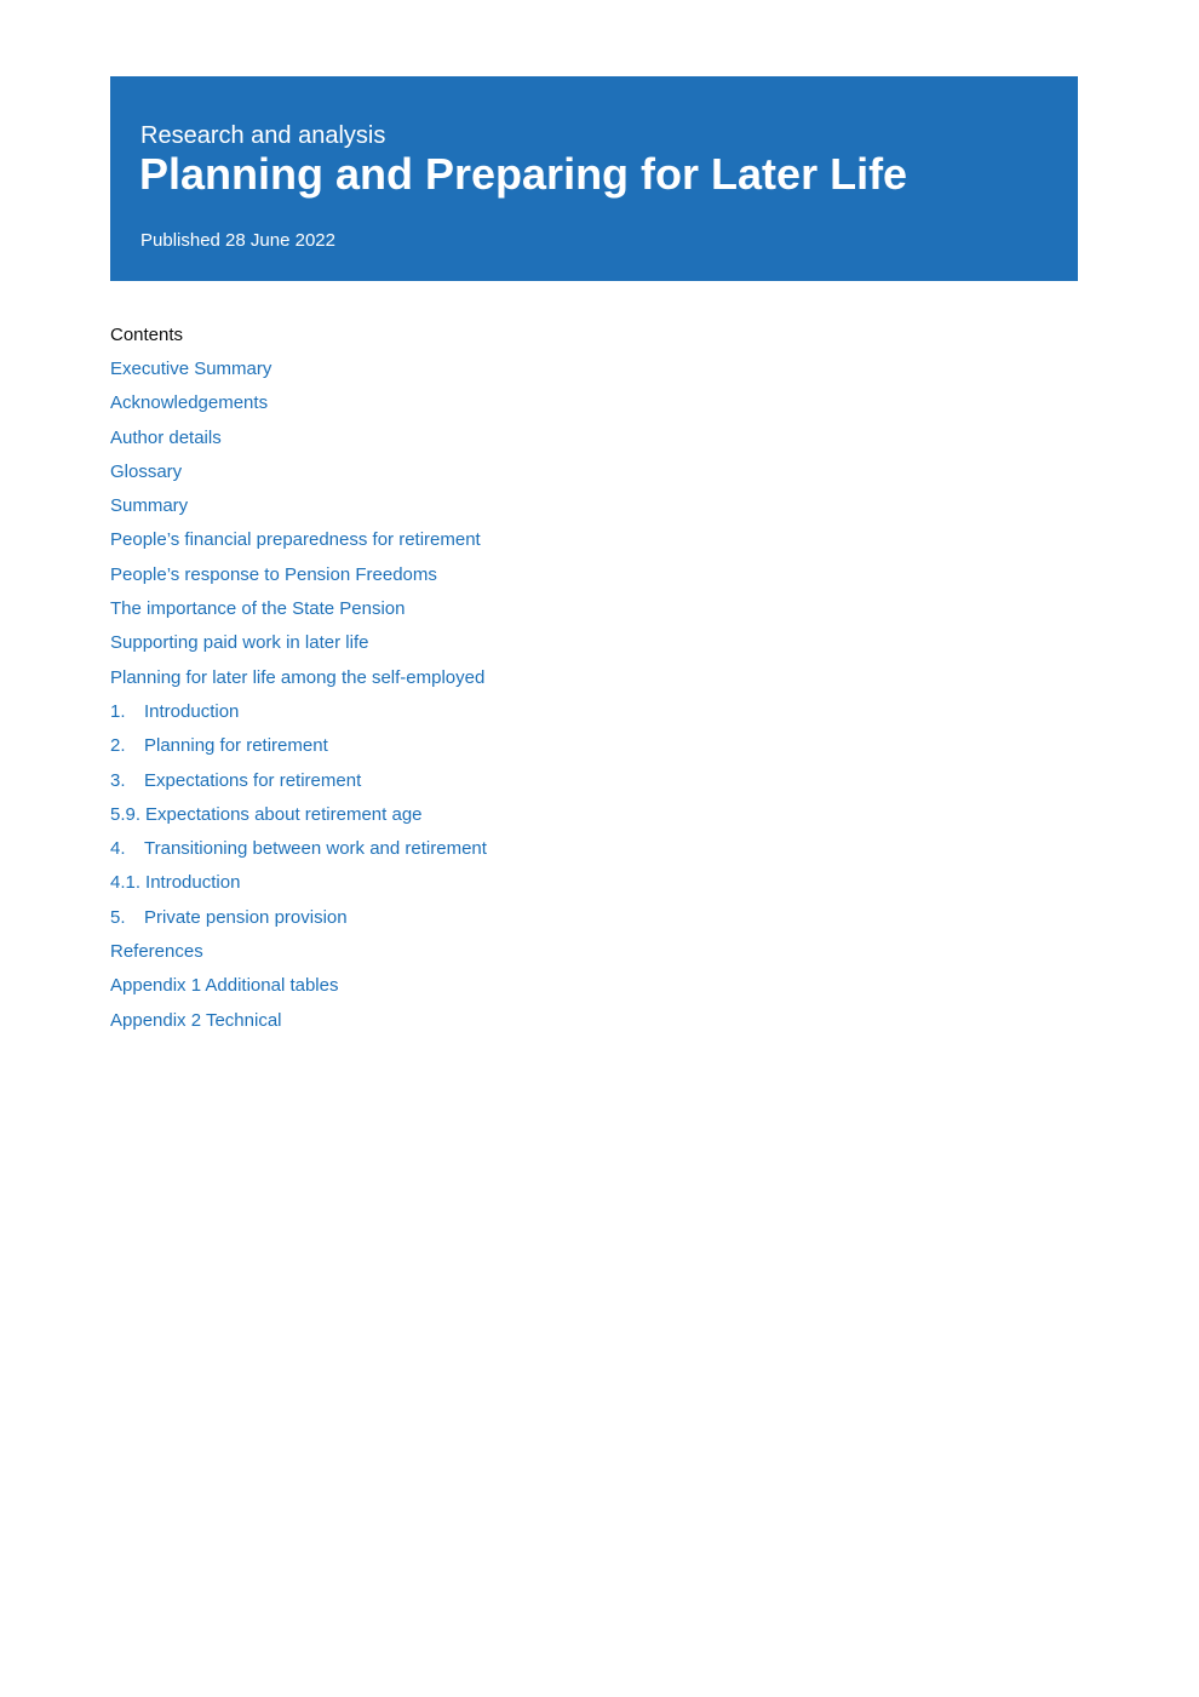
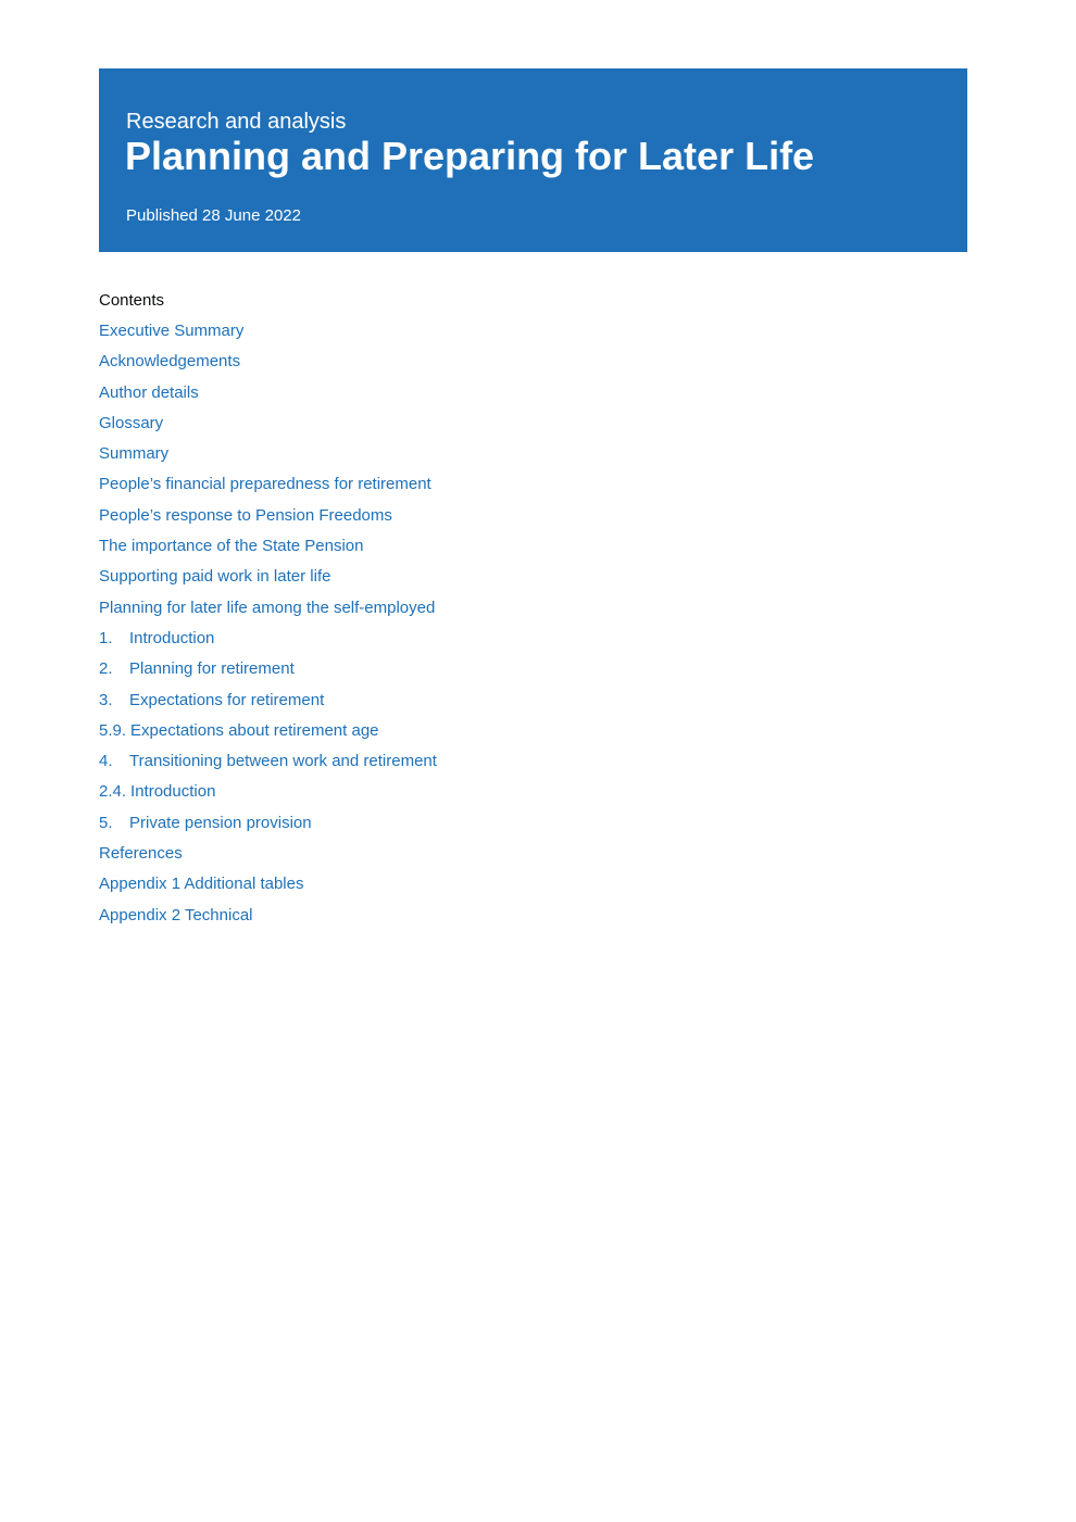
  Research and analysis
  Planning and Preparing for Later Life
  Published 28 June 2022
  Contents
  Executive Summary
  Acknowledgements
  Author details
  Glossary
  Summary
  People’s financial preparedness for retirement
  People’s response to Pension Freedoms
  The importance of the State Pension
  Supporting paid work in later life
  Planning for later life among the self-employed
  1. Introduction
  2. Planning for retirement
  3. Expectations for retirement
  5.9. Expectations about retirement age
  4. Transitioning between work and retirement
- 4.1. Introduction
+ 2.4. Introduction
  5. Private pension provision
  References
  Appendix 1 Additional tables
  Appendix 2 Technical
